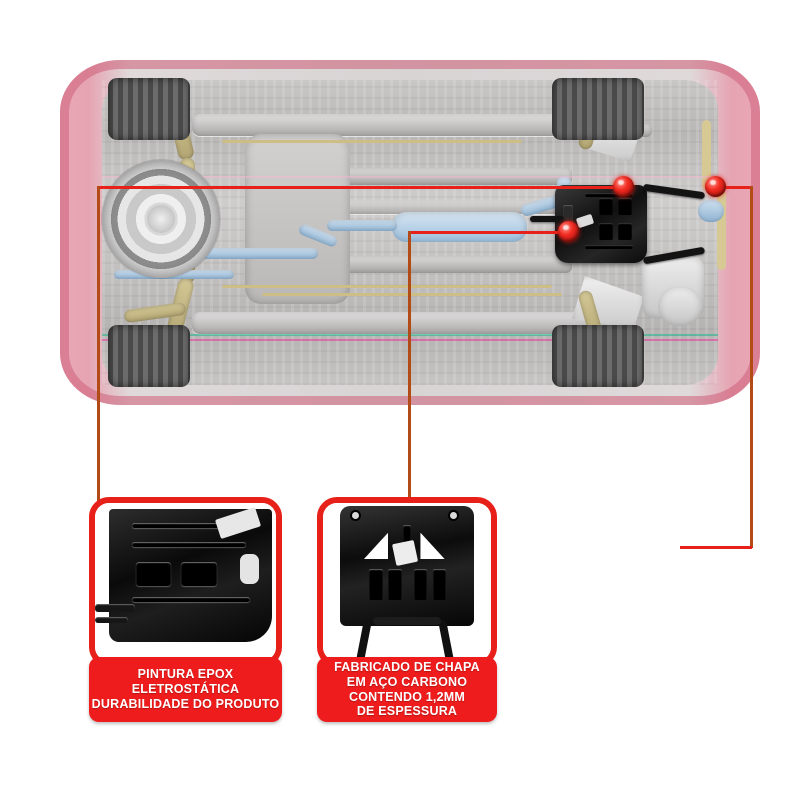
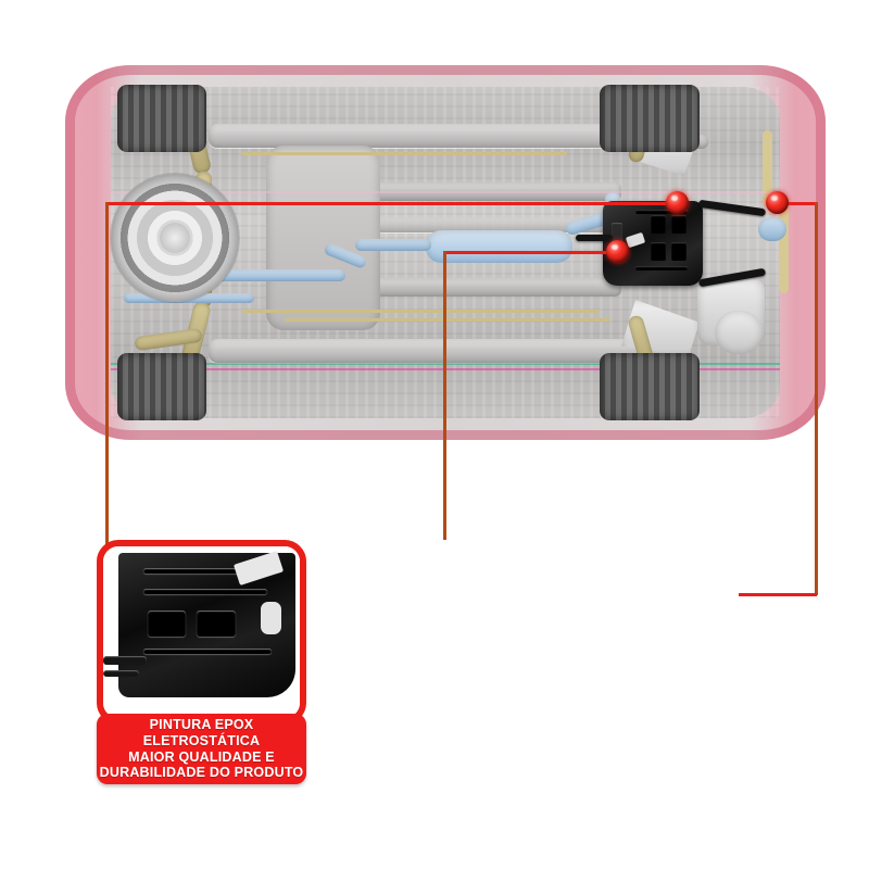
  PINTURA EPOX
  ELETROSTÁTICA
+ MAIOR QUALIDADE E
  DURABILIDADE DO PRODUTO
- FABRICADO DE CHAPA
- EM AÇO CARBONO
- CONTENDO 1,2MM
- DE ESPESSURA
